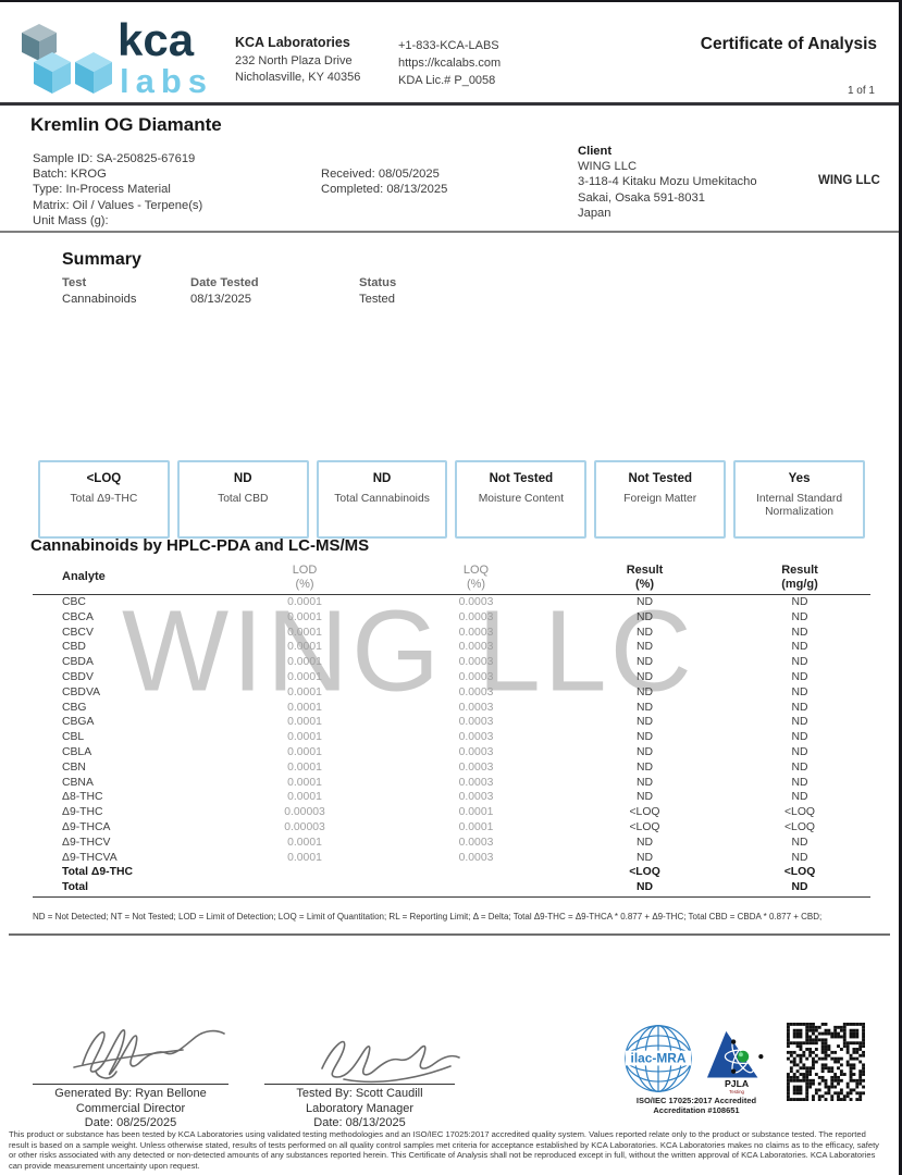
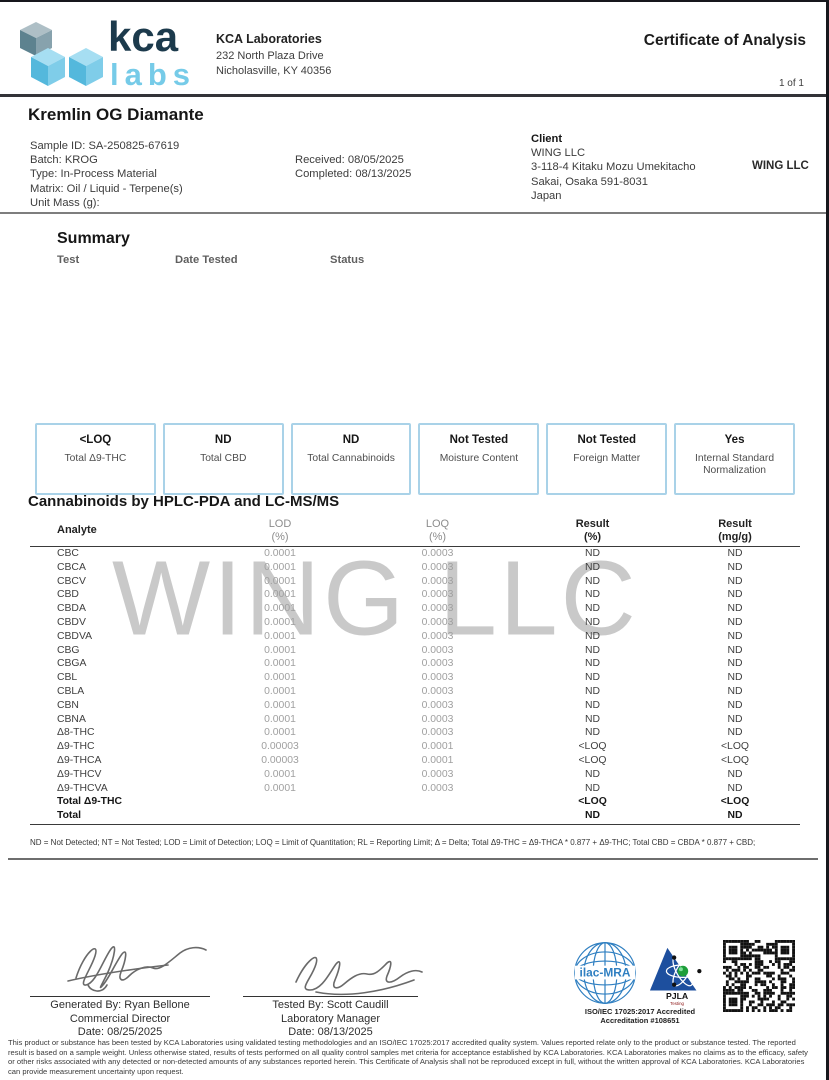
  kca
  labs
  KCA Laboratories
  232 North Plaza Drive
  Nicholasville, KY 40356
- +1-833-KCA-LABS
- https://kcalabs.com
- KDA Lic.# P_0058
  Certificate of Analysis
  1 of 1
  Kremlin OG Diamante
  Sample ID: SA-250825-67619
  Batch: KROG
  Type: In-Process Material
- Matrix: Oil / Values - Terpene(s)
+ Matrix: Oil / Liquid - Terpene(s)
  Unit Mass (g):
  Received: 08/05/2025
  Completed: 08/13/2025
  Client
  WING LLC
  3-118-4 Kitaku Mozu Umekitacho
  Sakai, Osaka 591-8031
  Japan
  WING LLC
  Summary
  Test
  Date Tested
  Status
- Cannabinoids
- 08/13/2025
- Tested
  <LOQ
  Total Δ9-THC
  ND
  Total CBD
  ND
  Total Cannabinoids
  Not Tested
  Moisture Content
  Not Tested
  Foreign Matter
  Yes
  Internal Standard Normalization
  Cannabinoids by HPLC-PDA and LC-MS/MS
  WING LLC
  Analyte
  LOD
  (%)
  LOQ
  (%)
  Result
  (%)
  Result
  (mg/g)
  CBC
  0.0001
  0.0003
  ND
  ND
  CBCA
  0.0001
  0.0003
  ND
  ND
  CBCV
  0.0001
  0.0003
  ND
  ND
  CBD
  0.0001
  0.0003
  ND
  ND
  CBDA
  0.0001
  0.0003
  ND
  ND
  CBDV
  0.0001
  0.0003
  ND
  ND
  CBDVA
  0.0001
  0.0003
  ND
  ND
  CBG
  0.0001
  0.0003
  ND
  ND
  CBGA
  0.0001
  0.0003
  ND
  ND
  CBL
  0.0001
  0.0003
  ND
  ND
  CBLA
  0.0001
  0.0003
  ND
  ND
  CBN
  0.0001
  0.0003
  ND
  ND
  CBNA
  0.0001
  0.0003
  ND
  ND
  Δ8-THC
  0.0001
  0.0003
  ND
  ND
  Δ9-THC
  0.00003
  0.0001
  <LOQ
  <LOQ
  Δ9-THCA
  0.00003
  0.0001
  <LOQ
  <LOQ
  Δ9-THCV
  0.0001
  0.0003
  ND
  ND
  Δ9-THCVA
  0.0001
  0.0003
  ND
  ND
  Total Δ9-THC
  <LOQ
  <LOQ
  Total
  ND
  ND
  ND = Not Detected; NT = Not Tested; LOD = Limit of Detection; LOQ = Limit of Quantitation; RL = Reporting Limit; Δ = Delta; Total Δ9-THC = Δ9-THCA * 0.877 + Δ9-THC; Total CBD = CBDA * 0.877 + CBD;
  Generated By: Ryan Bellone
  Commercial Director
  Date: 08/25/2025
  Tested By: Scott Caudill
  Laboratory Manager
  Date: 08/13/2025
  ilac-MRA
  PJLA
  ISO/IEC 17025:2017 Accredited
  Accreditation #108651
  This product or substance has been tested by KCA Laboratories using validated testing methodologies and an ISO/IEC 17025:2017 accredited quality system. Values reported relate only to the product or substance tested. The reported result is based on a sample weight. Unless otherwise stated, results of tests performed on all quality control samples met criteria for acceptance established by KCA Laboratories. KCA Laboratories makes no claims as to the efficacy, safety or other risks associated with any detected or non-detected amounts of any substances reported herein. This Certificate of Analysis shall not be reproduced except in full, without the written approval of KCA Laboratories. KCA Laboratories can provide measurement uncertainty upon request.
